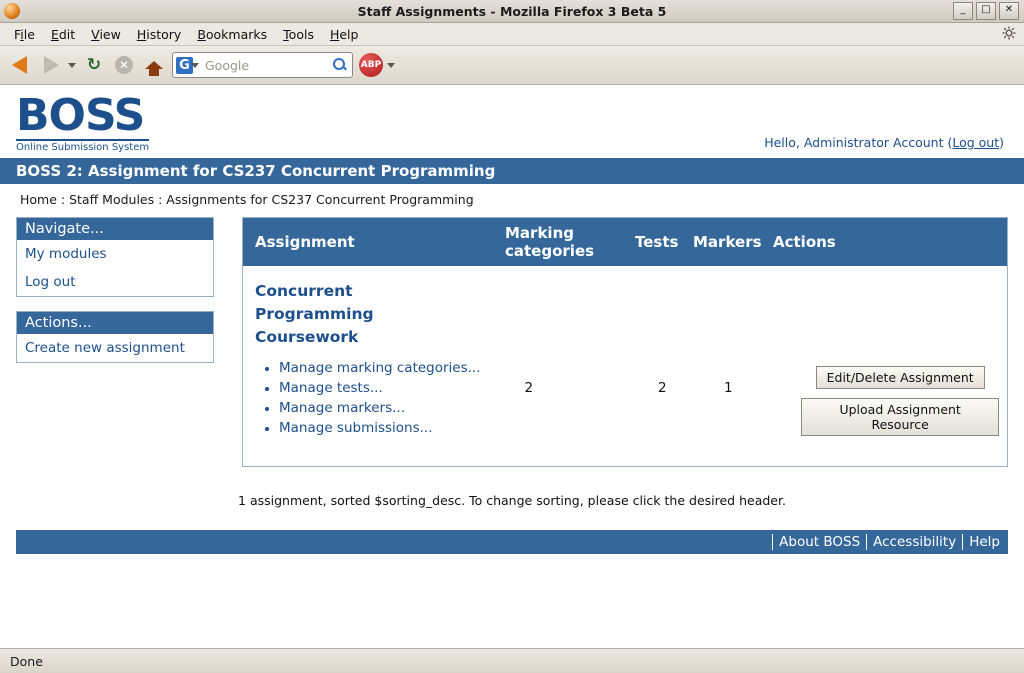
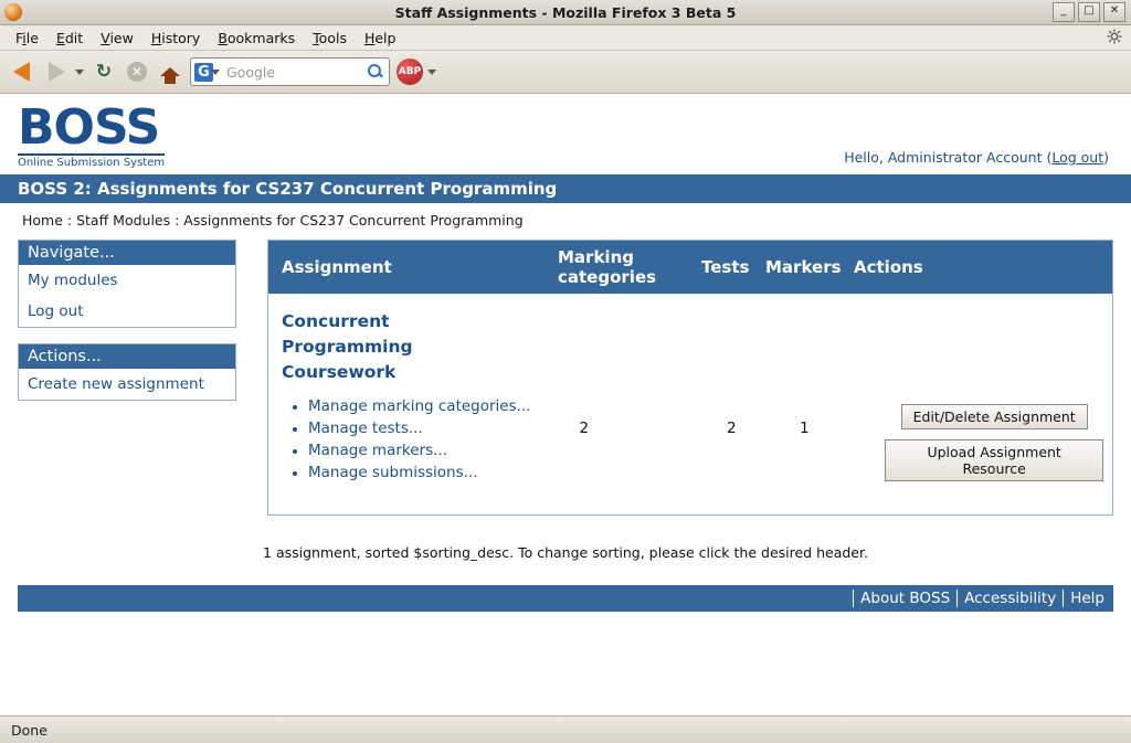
  Staff Assignments - Mozilla Firefox 3 Beta 5
  _
  □
  ✕
  File
  Edit
  View
  History
  Bookmarks
  Tools
  Help
  ↻
  ✕
  G
  Google
  ABP
  BOSS
  Online Submission System
  Hello, Administrator Account (Log out)
- BOSS 2: Assignment for CS237 Concurrent Programming
+ BOSS 2: Assignments for CS237 Concurrent Programming
  Home : Staff Modules : Assignments for CS237 Concurrent Programming
  Navigate...
  My modules
  Log out
  Actions...
  Create new assignment
  Assignment
  Marking categories
  Tests
  Markers
  Actions
  Concurrent Programming Coursework
  Manage marking categories...
  Manage tests...
  Manage markers...
  Manage submissions...
  2
  2
  1
  Edit/Delete Assignment
  Upload Assignment Resource
  1 assignment, sorted $sorting_desc. To change sorting, please click the desired header.
  About BOSS
  Accessibility
  Help
  Done
